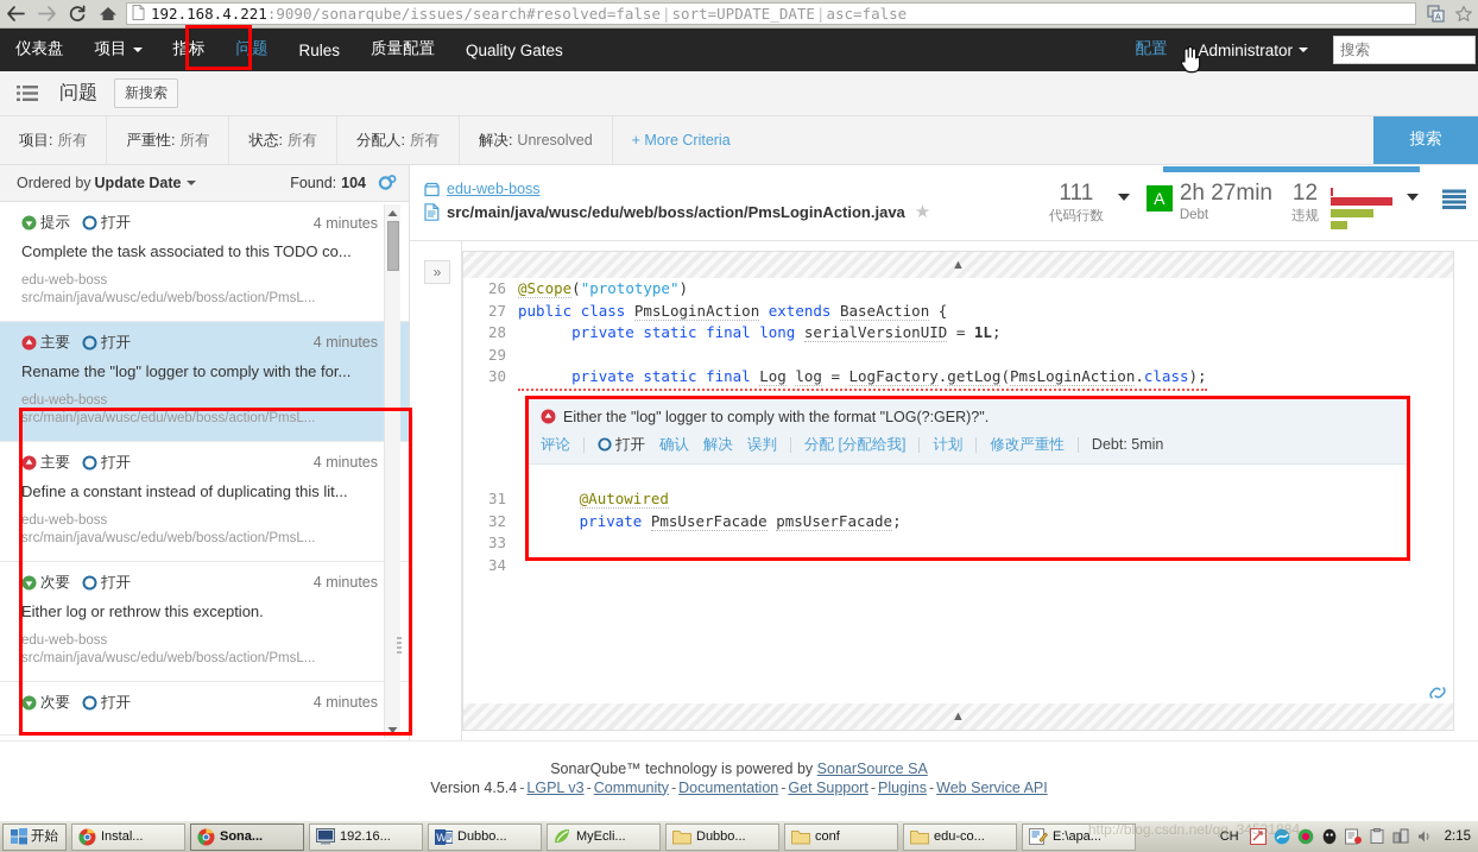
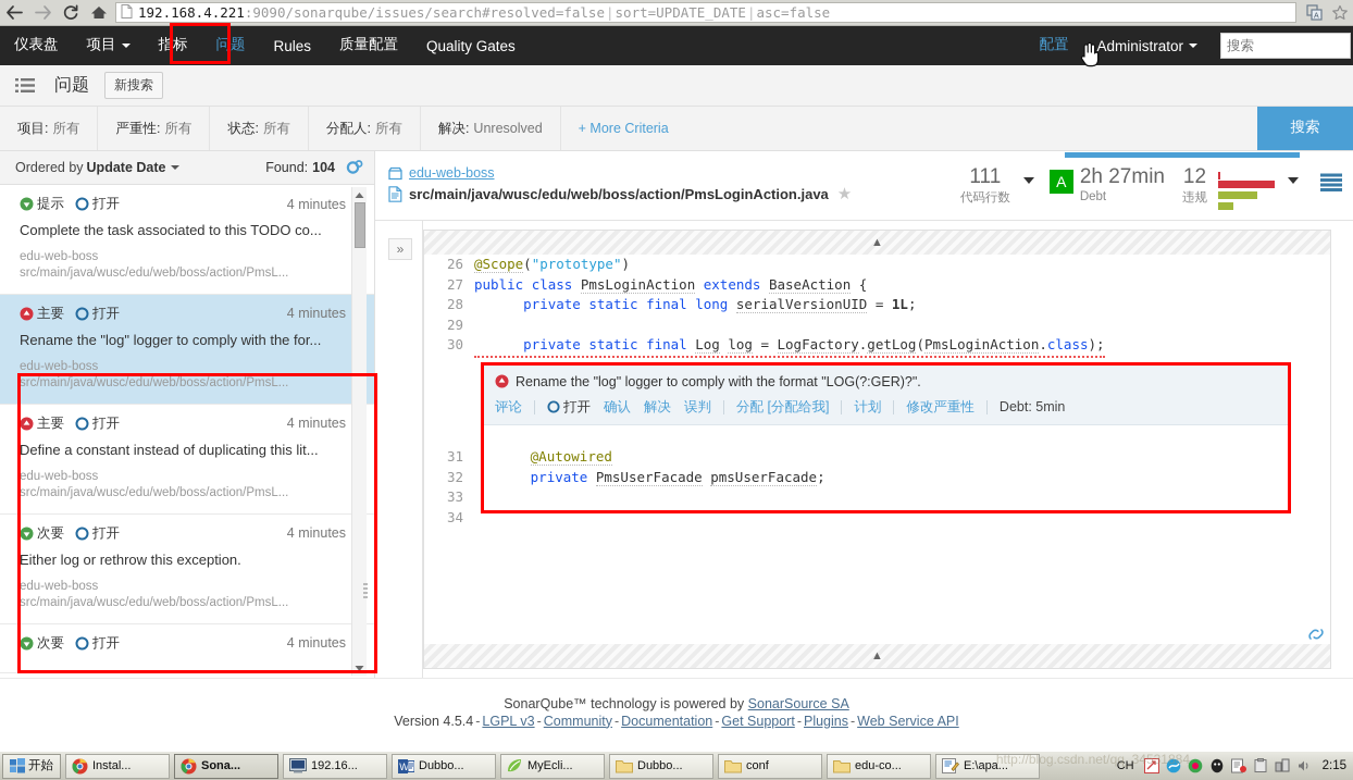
  192.168.4.221
  :9090/sonarqube/issues/search#resolved=false
  |
  sort=UPDATE_DATE
  |
  asc=false
  仪表盘
  项目
  指标
  问题
  Rules
  质量配置
  Quality Gates
  配置
  Administrator
  搜索
  问题
  新搜索
  项目:
  所有
  严重性:
  所有
  状态:
  所有
  分配人:
  所有
  解决:
  Unresolved
  + More Criteria
  搜索
  Ordered by
  Update Date
  Found:
  104
  提示
  打开
  4 minutes
  Complete the task associated to this TODO co...
  edu-web-boss
  src/main/java/wusc/edu/web/boss/action/PmsL...
  主要
  打开
  4 minutes
  Rename the "log" logger to comply with the for...
  edu-web-boss
  src/main/java/wusc/edu/web/boss/action/PmsL...
  主要
  打开
  4 minutes
  Define a constant instead of duplicating this lit...
  edu-web-boss
  src/main/java/wusc/edu/web/boss/action/PmsL...
  次要
  打开
  4 minutes
  Either log or rethrow this exception.
  edu-web-boss
  src/main/java/wusc/edu/web/boss/action/PmsL...
  次要
  打开
  4 minutes
  edu-web-boss
  src/main/java/wusc/edu/web/boss/action/PmsLoginAction.java
  ★
  111
  代码行数
  A
  2h 27min
  Debt
  12
  违规
  »
  ▲
  26
  @Scope("prototype")
  27
  public class PmsLoginAction extends BaseAction {
  28
  private static final long serialVersionUID = 1L;
  29
  30
  private static final Log log = LogFactory.getLog(PmsLoginAction.class);
- Either the "log" logger to comply with the format "LOG(?:GER)?".
+ Rename the "log" logger to comply with the format "LOG(?:GER)?".
  评论
  打开
  确认
  解决
  误判
  分配 [分配给我]
  计划
  修改严重性
  Debt: 5min
  31
  32
  33
  34
  @Autowired
  private PmsUserFacade pmsUserFacade;
  ▲
  SonarQube™ technology is powered by SonarSource SA
  Version 4.5.4 - LGPL v3 - Community - Documentation - Get Support - Plugins - Web Service API
  开始
  Instal...
  Sona...
  192.16...
  W
  Dubbo...
  MyEcli...
  Dubbo...
  conf
  edu-co...
  E:\apa...
  CH
  2:15
  http://blog.csdn.net/qq_34531884
